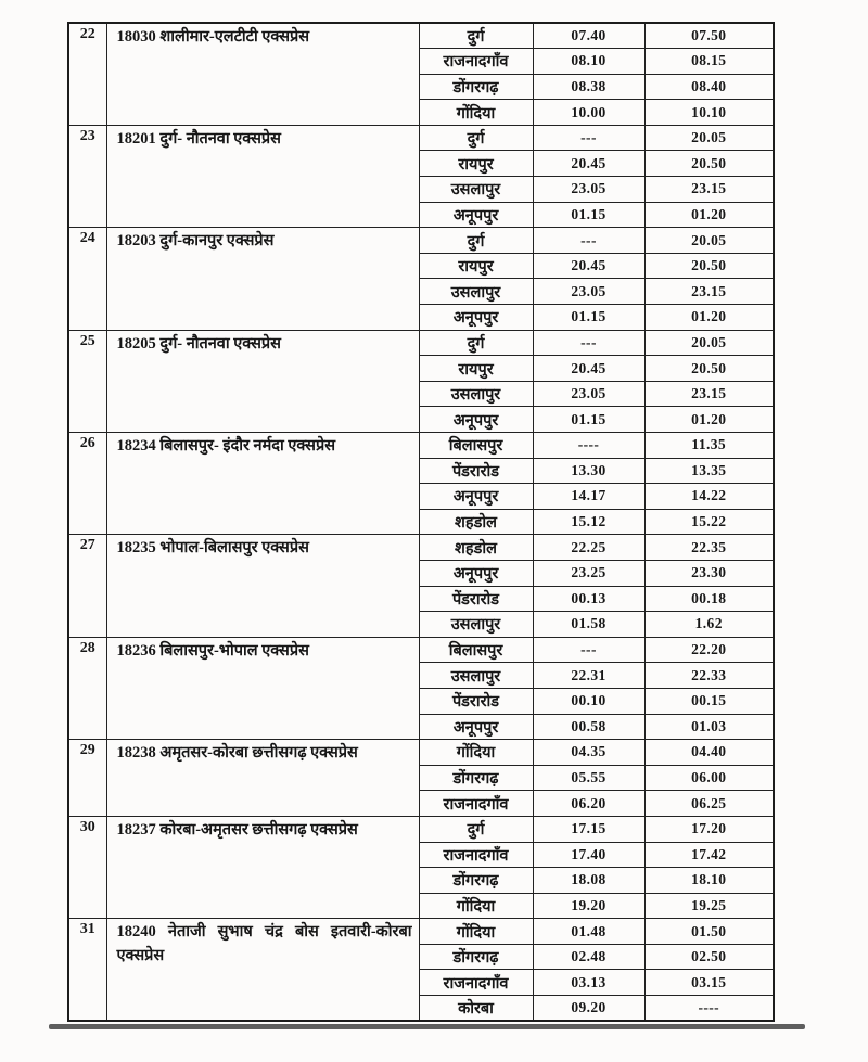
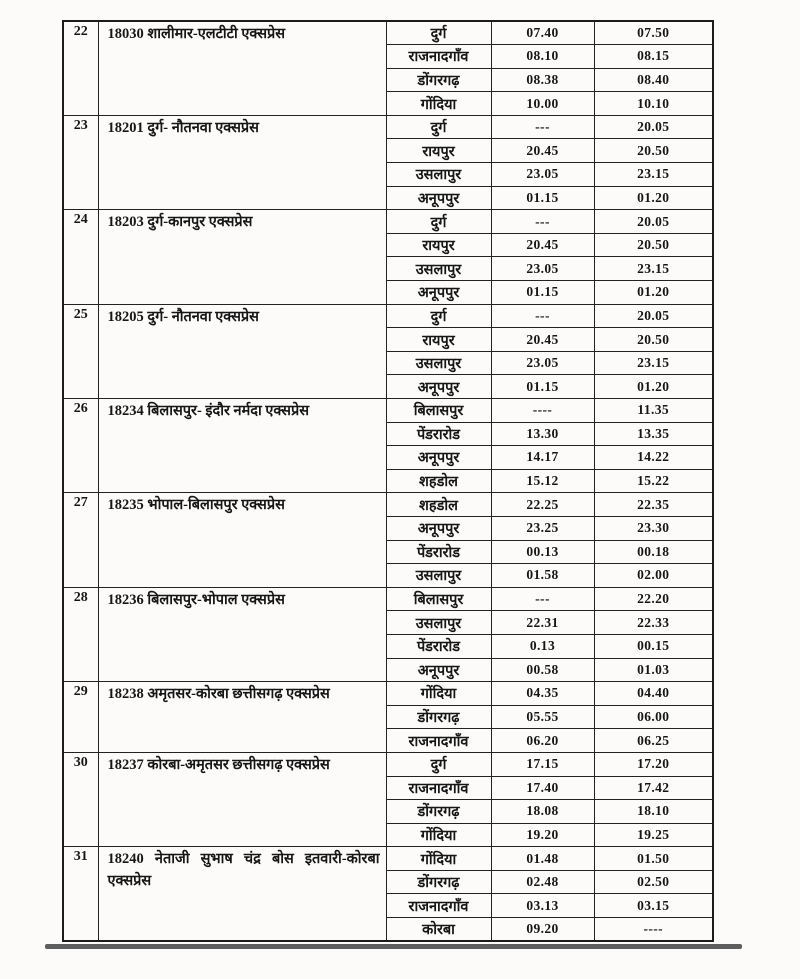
  22	18030 शालीमार-एलटीटी एक्सप्रेस	दुर्ग	07.40	07.50
  राजनादगाँव	08.10	08.15
  डोंगरगढ़	08.38	08.40
  गोंदिया	10.00	10.10
  23	18201 दुर्ग- नौतनवा एक्सप्रेस	दुर्ग	---	20.05
  रायपुर	20.45	20.50
  उसलापुर	23.05	23.15
  अनूपपुर	01.15	01.20
  24	18203 दुर्ग-कानपुर एक्सप्रेस	दुर्ग	---	20.05
  रायपुर	20.45	20.50
  उसलापुर	23.05	23.15
  अनूपपुर	01.15	01.20
  25	18205 दुर्ग- नौतनवा एक्सप्रेस	दुर्ग	---	20.05
  रायपुर	20.45	20.50
  उसलापुर	23.05	23.15
  अनूपपुर	01.15	01.20
  26	18234 बिलासपुर- इंदौर नर्मदा एक्सप्रेस	बिलासपुर	----	11.35
  पेंडरारोड	13.30	13.35
  अनूपपुर	14.17	14.22
  शहडोल	15.12	15.22
  27	18235 भोपाल-बिलासपुर एक्सप्रेस	शहडोल	22.25	22.35
  अनूपपुर	23.25	23.30
  पेंडरारोड	00.13	00.18
- उसलापुर	01.58	1.62
+ उसलापुर	01.58	02.00
  28	18236 बिलासपुर-भोपाल एक्सप्रेस	बिलासपुर	---	22.20
  उसलापुर	22.31	22.33
- पेंडरारोड	00.10	00.15
+ पेंडरारोड	0.13	00.15
  अनूपपुर	00.58	01.03
  29	18238 अमृतसर-कोरबा छत्तीसगढ़ एक्सप्रेस	गोंदिया	04.35	04.40
  डोंगरगढ़	05.55	06.00
  राजनादगाँव	06.20	06.25
  30	18237 कोरबा-अमृतसर छत्तीसगढ़ एक्सप्रेस	दुर्ग	17.15	17.20
  राजनादगाँव	17.40	17.42
  डोंगरगढ़	18.08	18.10
  गोंदिया	19.20	19.25
  31	18240 नेताजी सुभाष चंद्र बोस इतवारी-कोरबा एक्सप्रेस	गोंदिया	01.48	01.50
  डोंगरगढ़	02.48	02.50
  राजनादगाँव	03.13	03.15
  कोरबा	09.20	----
